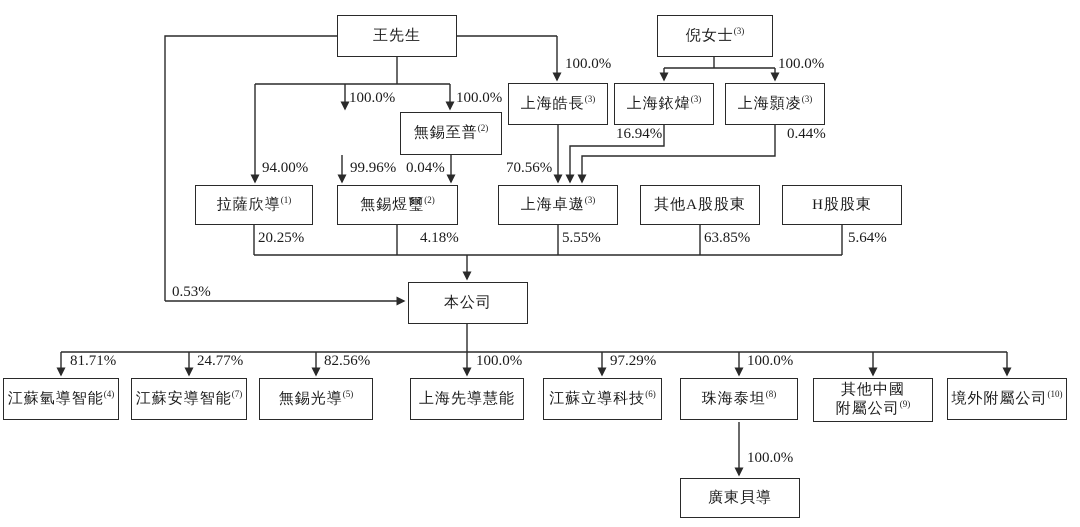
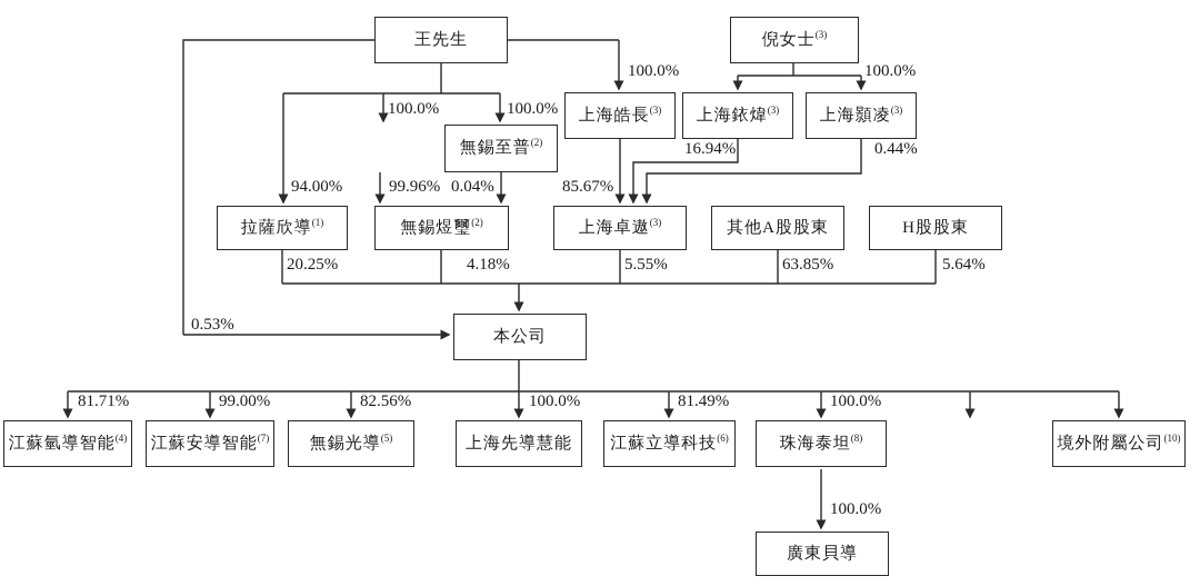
  王先生
  倪女士(3)
  無錫至普(2)
  上海皓長(3)
  上海銥煒(3)
  上海顥凌(3)
  拉薩欣導(1)
  無錫煜璽(2)
  上海卓遨(3)
  其他A股股東
  H股股東
  本公司
  江蘇氫導智能(4)
  江蘇安導智能(7)
  無錫光導(5)
  上海先導慧能
  江蘇立導科技(6)
  珠海泰坦(8)
- 其他中國
- 附屬公司(9)
  境外附屬公司(10)
  廣東貝導
  100.0%
  100.0%
  100.0%
  100.0%
  94.00%
  99.96%
  0.04%
- 70.56%
+ 85.67%
  16.94%
  0.44%
  20.25%
  4.18%
  5.55%
  63.85%
  5.64%
  0.53%
  81.71%
- 24.77%
+ 99.00%
  82.56%
  100.0%
- 97.29%
+ 81.49%
  100.0%
  100.0%
